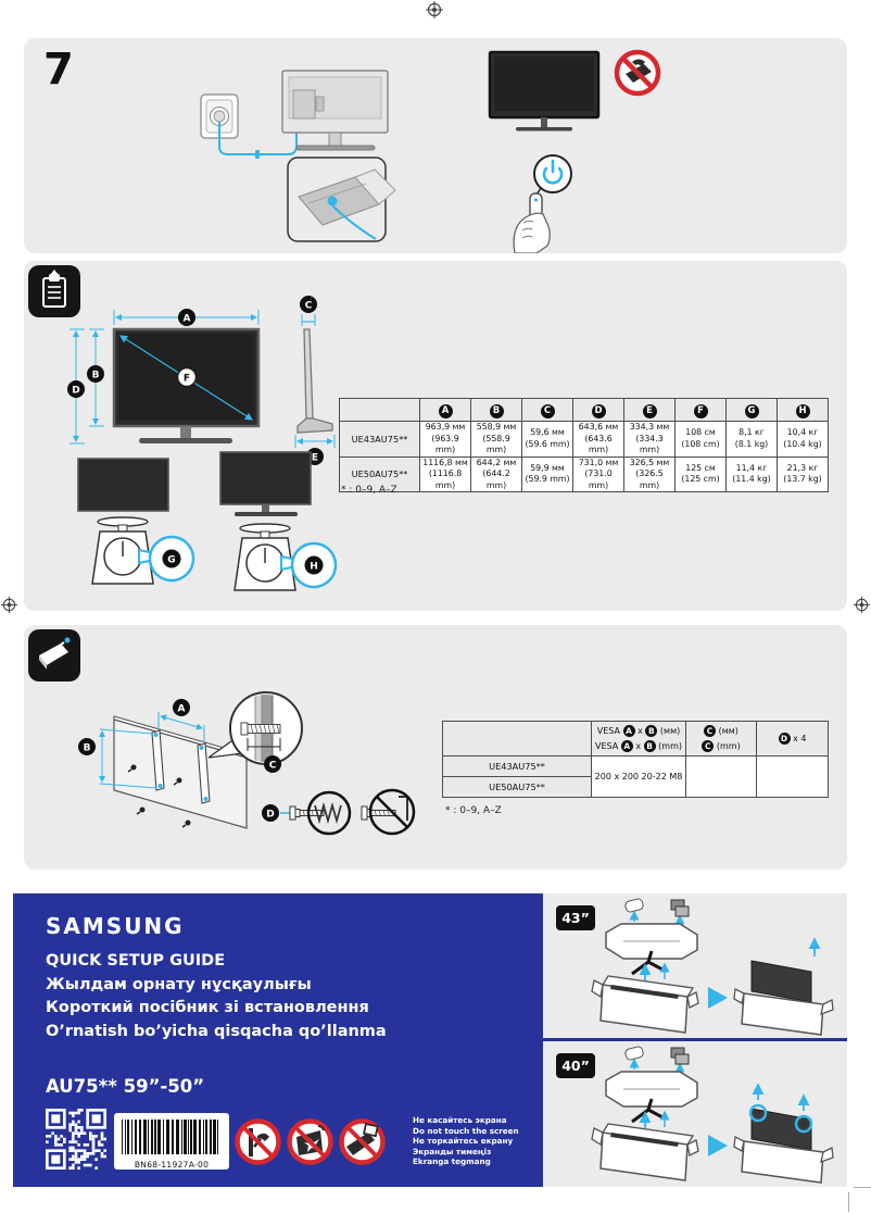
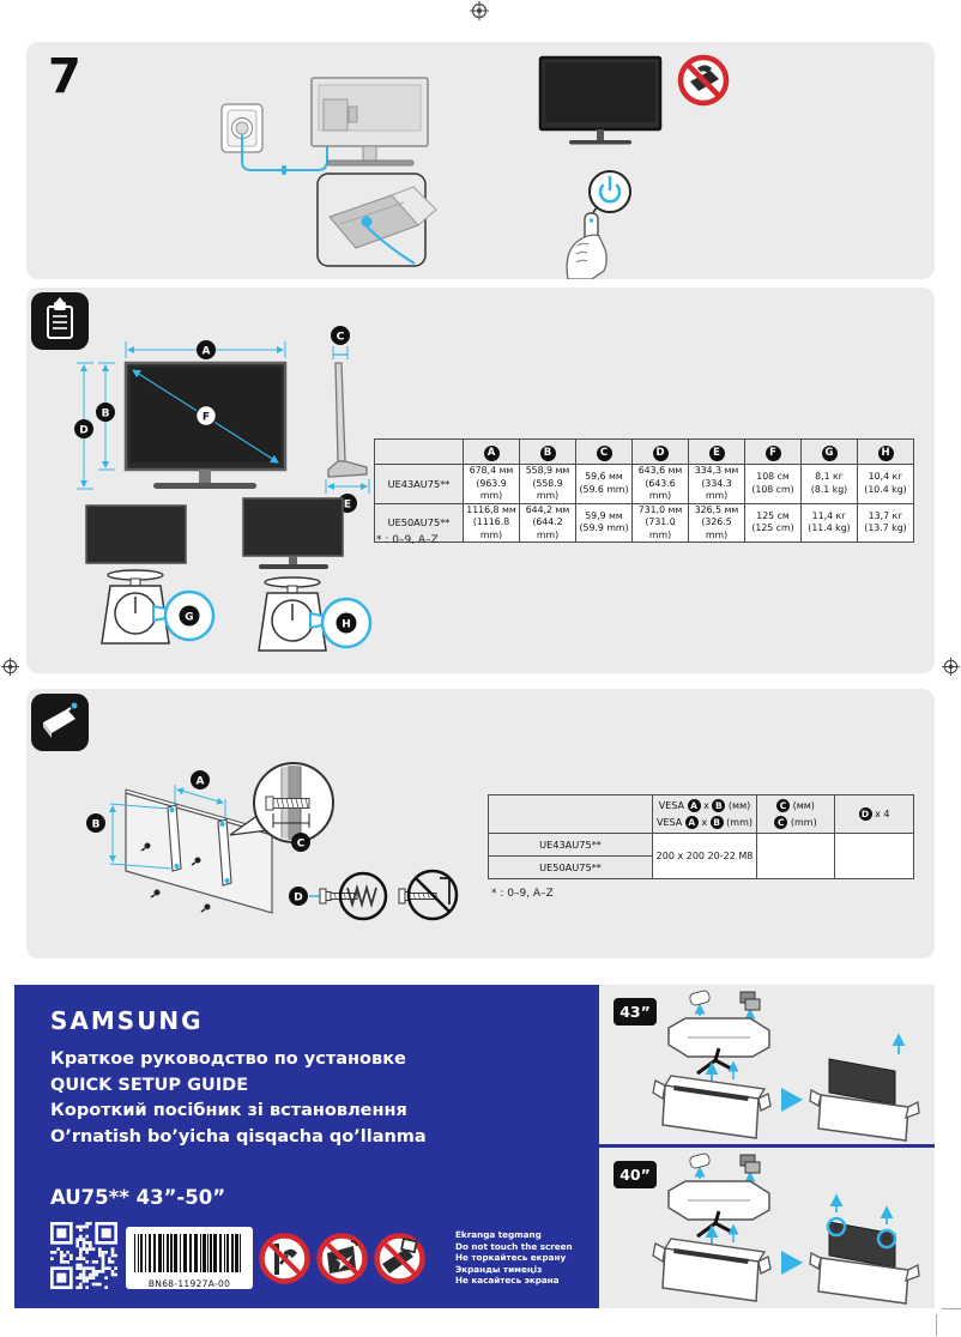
  7
  A
  B
  D
  F
  C
  E
  G
  H
  	A	B	C	D	E	F	G	H
- UE43AU75**	963,9 мм(963.9 mm)	558,9 мм(558.9 mm)	59,6 мм(59.6 mm)	643,6 мм(643.6 mm)	334,3 мм(334.3 mm)	108 см(108 cm)	8,1 кг(8.1 kg)	10,4 кг(10.4 kg)
+ UE43AU75**	678,4 мм(963.9 mm)	558,9 мм(558.9 mm)	59,6 мм(59.6 mm)	643,6 мм(643.6 mm)	334,3 мм(334.3 mm)	108 см(108 cm)	8,1 кг(8.1 kg)	10,4 кг(10.4 kg)
- UE50AU75**	1116,8 мм(1116.8 mm)	644,2 мм(644.2 mm)	59,9 мм(59.9 mm)	731,0 мм(731.0 mm)	326,5 мм(326.5 mm)	125 см(125 cm)	11,4 кг(11.4 kg)	21,3 кг(13.7 kg)
+ UE50AU75**	1116,8 мм(1116.8 mm)	644,2 мм(644.2 mm)	59,9 мм(59.9 mm)	731,0 мм(731.0 mm)	326,5 мм(326.5 mm)	125 см(125 cm)	11,4 кг(11.4 kg)	13,7 кг(13.7 kg)
  * : 0–9, A–Z
  A
  B
  C
  D
  	VESA A x B (мм) VESA A x B (mm)	C (мм) C (mm)	D x 4
  UE43AU75**	200 x 200 20-22 M8
  UE50AU75**
  * : 0–9, A–Z
  SAMSUNG
+ Краткое руководство по установке
  QUICK SETUP GUIDE
- Жылдам орнату нұсқаулығы
  Короткий посібник зі встановлення
  O’rnatish bo’yicha qisqacha qo’llanma
- AU75** 59”-50”
+ AU75** 43”-50”
  BN68-11927A-00
- Не касайтесь экрана
+ Ekranga tegmang
  Do not touch the screen
  Не торкайтесь екрану
  Экранды тимеңіз
- Ekranga tegmang
+ Не касайтесь экрана
  43”
  40”
